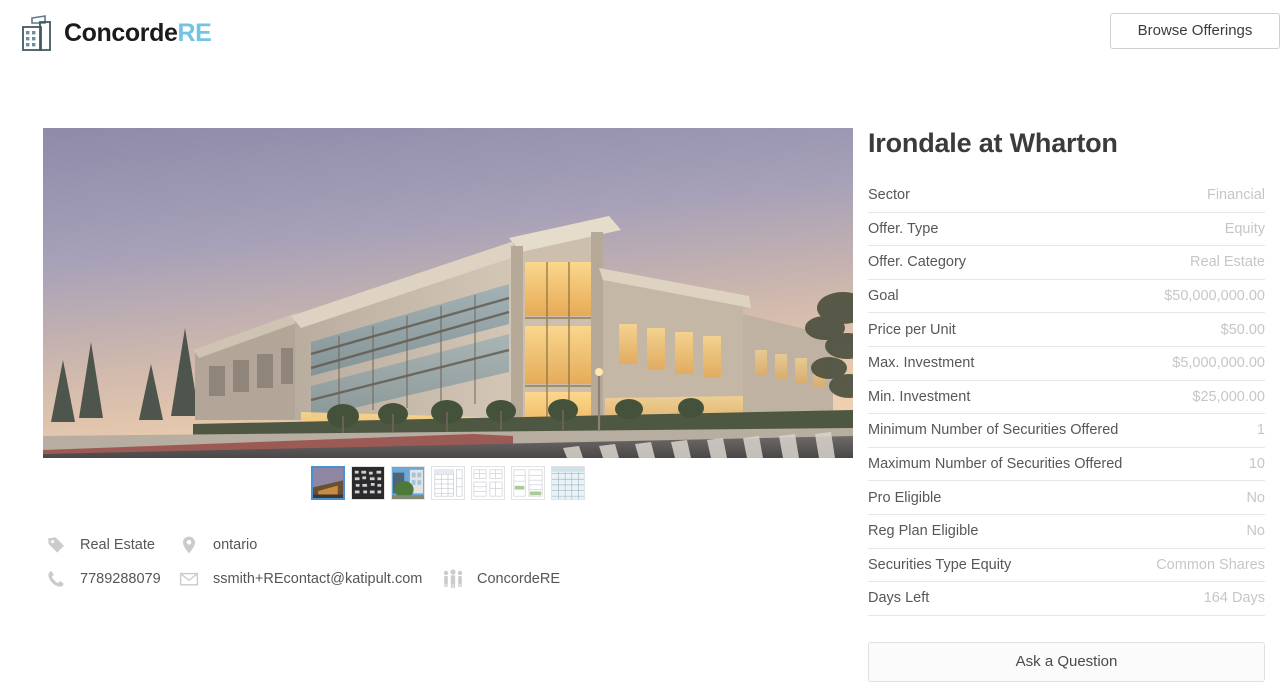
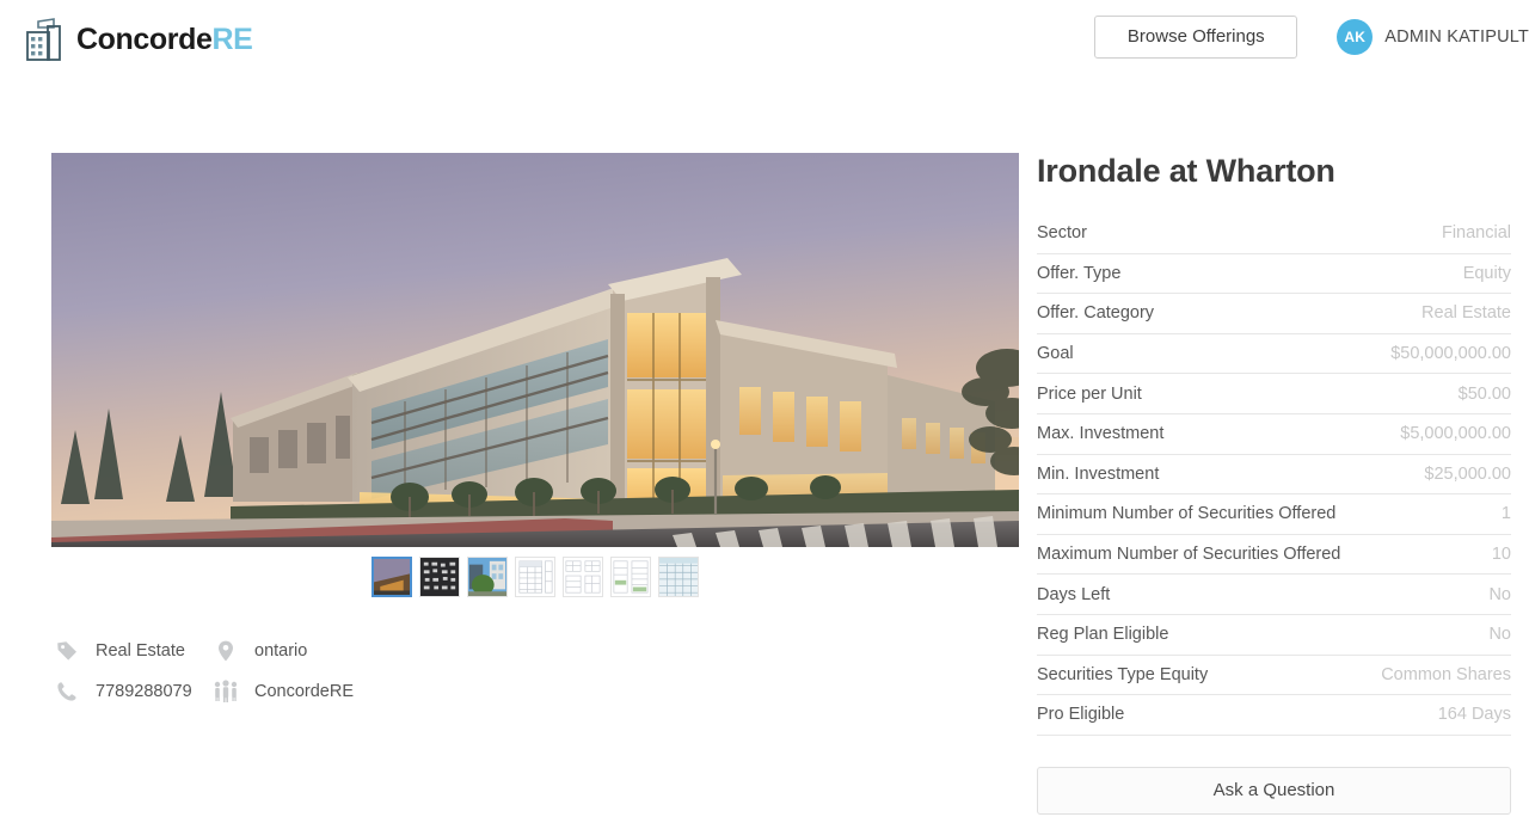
  ConcordeRE
  Browse Offerings
+ AK
+ ADMIN KATIPULT
  Real Estate
  ontario
  7789288079
- ssmith+REcontact@katipult.com
  ConcordeRE
  Irondale at Wharton
  Sector
  Financial
  Offer. Type
  Equity
  Offer. Category
  Real Estate
  Goal
  $50,000,000.00
  Price per Unit
  $50.00
  Max. Investment
  $5,000,000.00
  Min. Investment
  $25,000.00
  Minimum Number of Securities Offered
  1
  Maximum Number of Securities Offered
  10
- Pro Eligible
+ Days Left
  No
  Reg Plan Eligible
  No
  Securities Type Equity
  Common Shares
- Days Left
+ Pro Eligible
  164 Days
  Ask a Question
